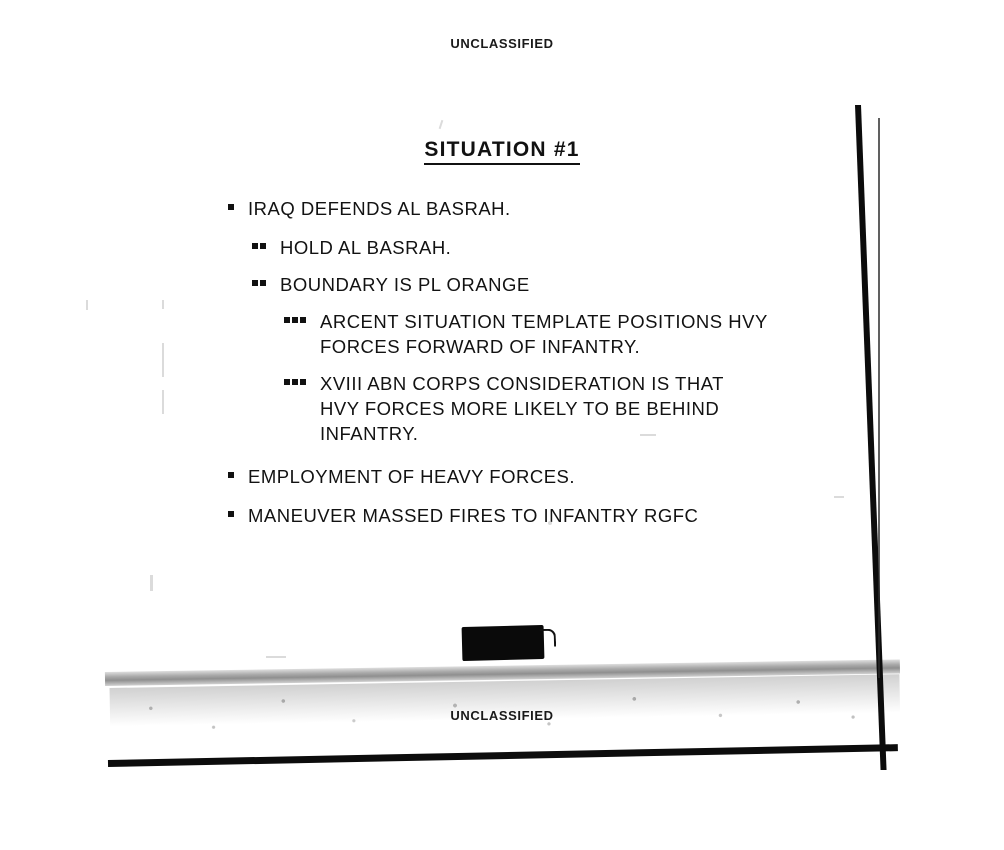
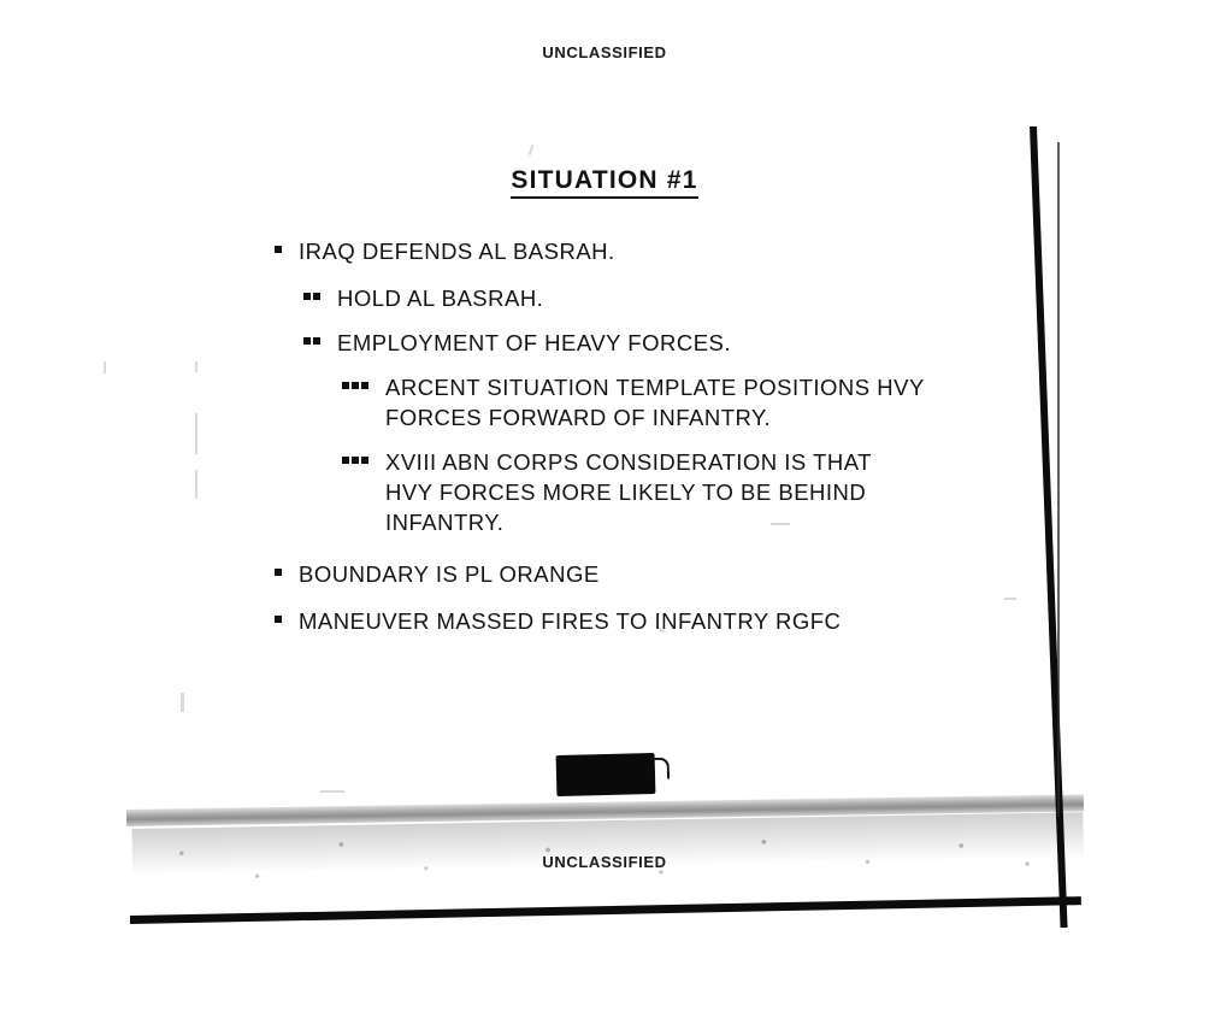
  UNCLASSIFIED
  SITUATION #1
  IRAQ DEFENDS AL BASRAH.
  HOLD AL BASRAH.
- BOUNDARY IS PL ORANGE
+ EMPLOYMENT OF HEAVY FORCES.
  ARCENT SITUATION TEMPLATE POSITIONS HVY
  FORCES FORWARD OF INFANTRY.
  XVIII ABN CORPS CONSIDERATION IS THAT
  HVY FORCES MORE LIKELY TO BE BEHIND
  INFANTRY.
- EMPLOYMENT OF HEAVY FORCES.
+ BOUNDARY IS PL ORANGE
  MANEUVER MASSED FIRES TO INFANTRY RGFC
  UNCLASSIFIED
